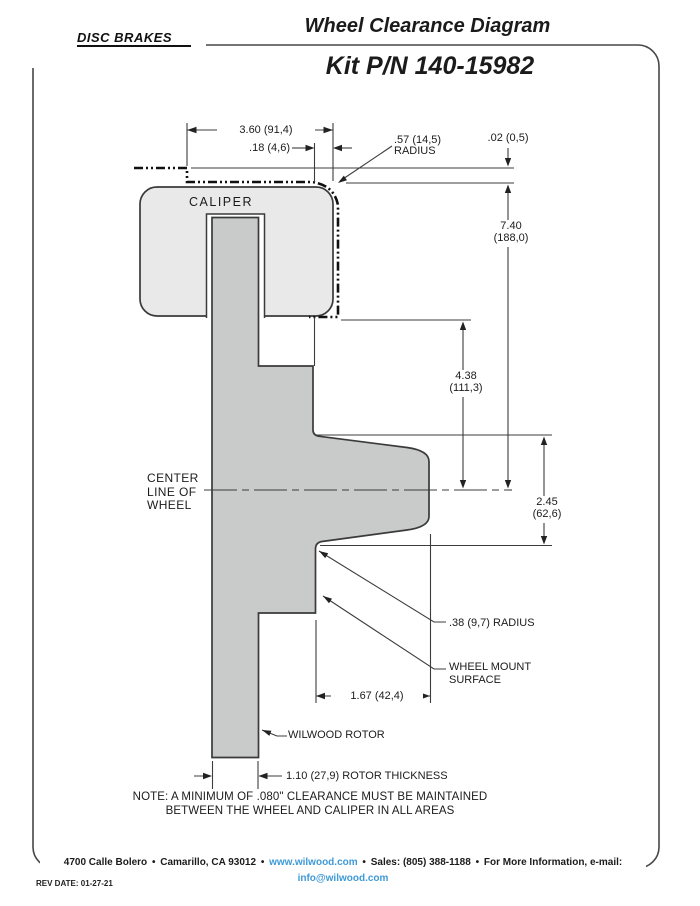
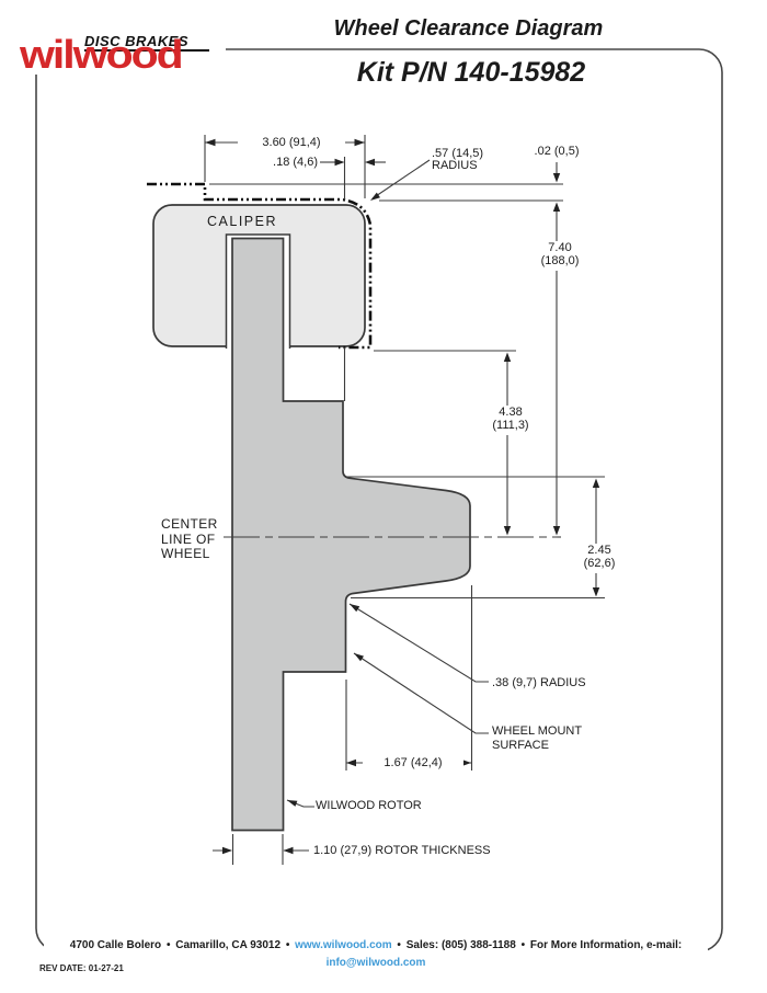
  DISC BRAKES
+ wilwood
  Wheel Clearance Diagram
  Kit P/N 140-15982
  CALIPER
  3.60 (91,4)
  .18 (4,6)
  .57 (14,5)
  RADIUS
  .02 (0,5)
  7.40
  (188,0)
  4.38
  (111,3)
  2.45
  (62,6)
  CENTER
  LINE OF
  WHEEL
  .38 (9,7) RADIUS
  WHEEL MOUNT
  SURFACE
  1.67 (42,4)
  WILWOOD ROTOR
  1.10 (27,9) ROTOR THICKNESS
- NOTE: A MINIMUM OF .080" CLEARANCE MUST BE MAINTAINED
- BETWEEN THE WHEEL AND CALIPER IN ALL AREAS
  4700 Calle Bolero • Camarillo, CA 93012 • www.wilwood.com • Sales: (805) 388-1188 • For More Information, e-mail: info@wilwood.com
  REV DATE: 01-27-21
